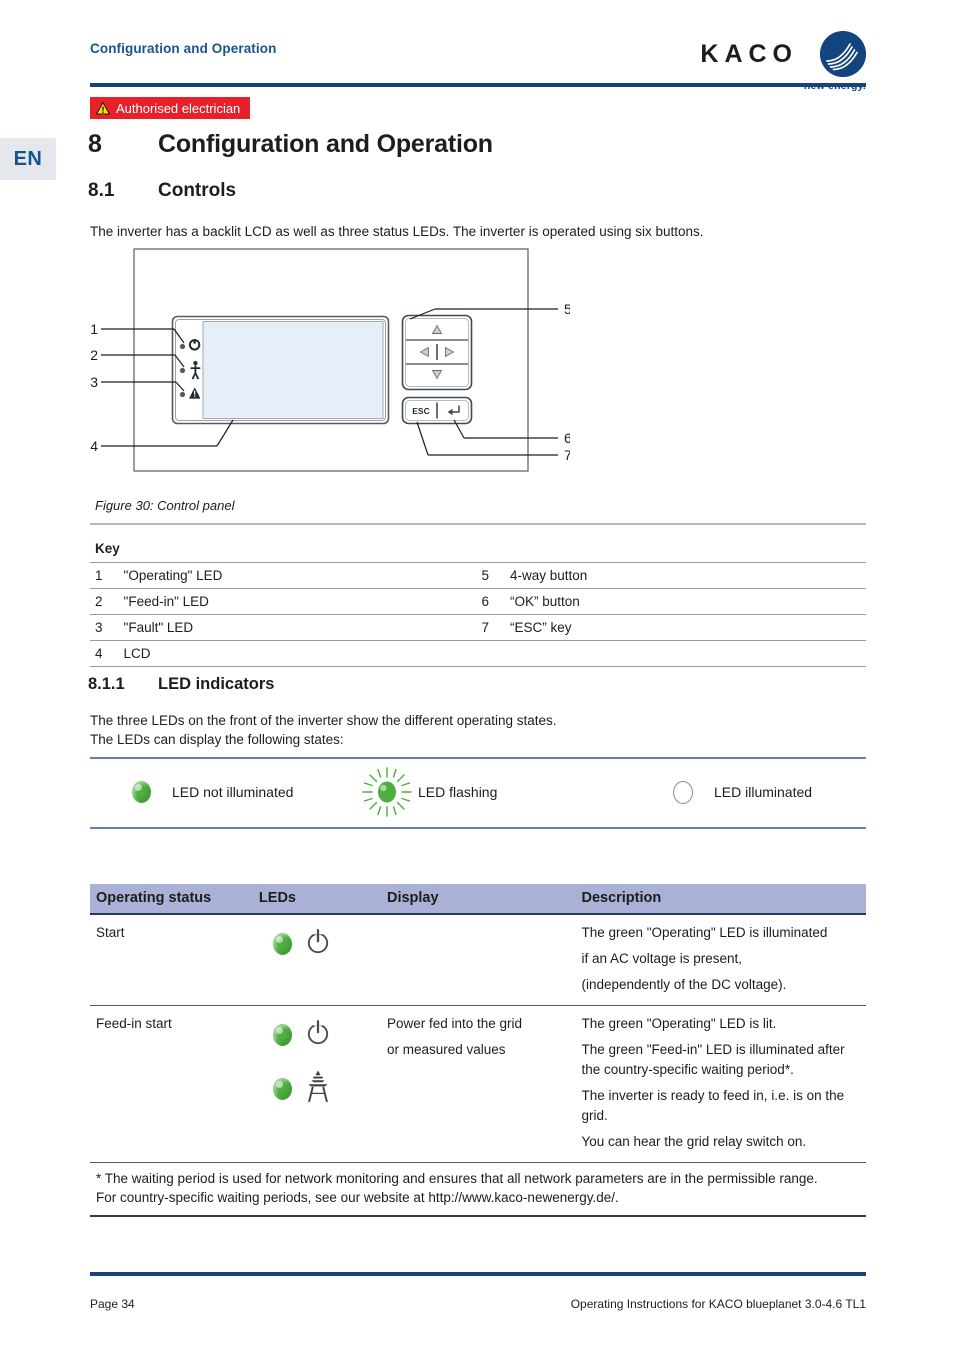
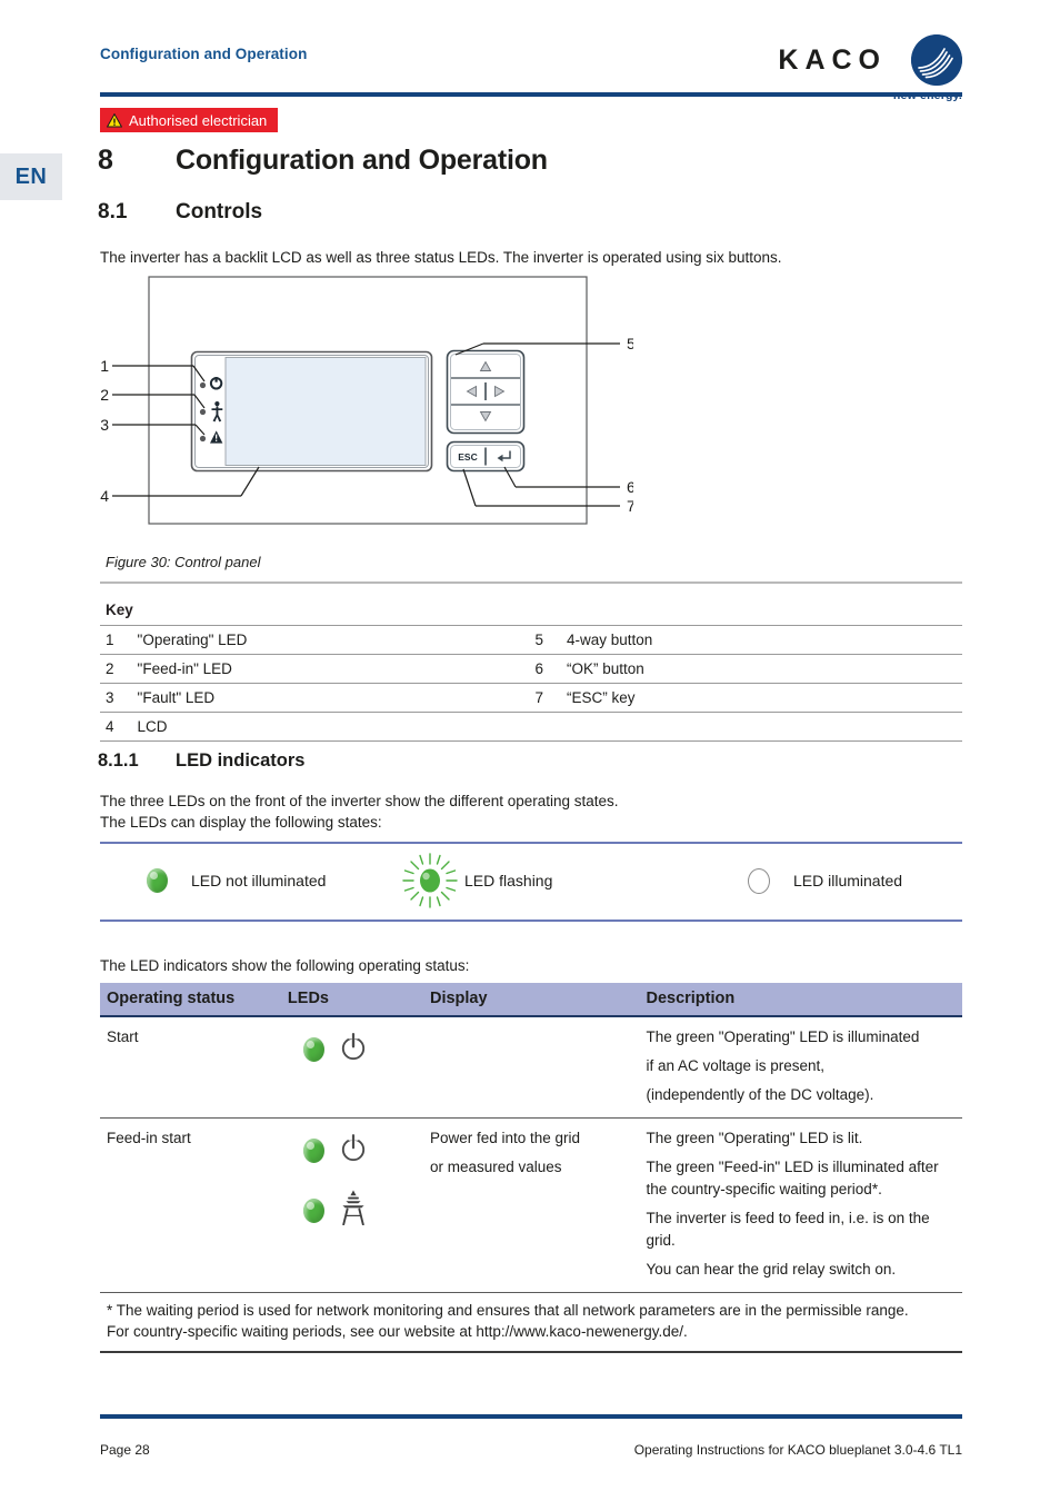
  Configuration and Operation
  KACO
  EN
  Authorised electrician
  8 Configuration and Operation
  8.1 Controls
  The inverter has a backlit LCD as well as three status LEDs. The inverter is operated using six buttons.
  ESC
  1
  2
  3
  4
  5
  6
  7
  Figure 30: Control panel
  Key
  1	"Operating" LED	5	4-way button
  2	"Feed-in" LED	6	“OK” button
  3	"Fault" LED	7	“ESC” key
  4	LCD
  8.1.1 LED indicators
  The three LEDs on the front of the inverter show the different operating states.
  The LEDs can display the following states:
  LED not illuminated
  LED flashing
  LED illuminated
+ The LED indicators show the following operating status:
  Operating status	LEDs	Display	Description
  Start			The green "Operating" LED is illuminated if an AC voltage is present, (independently of the DC voltage).
- Feed-in start		Power fed into the grid or measured values	The green "Operating" LED is lit. The green "Feed-in" LED is illuminated after the country-specific waiting period*. The inverter is ready to feed in, i.e. is on the grid. You can hear the grid relay switch on.
+ Feed-in start		Power fed into the grid or measured values	The green "Operating" LED is lit. The green "Feed-in" LED is illuminated after the country-specific waiting period*. The inverter is feed to feed in, i.e. is on the grid. You can hear the grid relay switch on.
  * The waiting period is used for network monitoring and ensures that all network parameters are in the permissible range. For country-specific waiting periods, see our website at http://www.kaco-newenergy.de/.
- Page 34
+ Page 28
  Operating Instructions for KACO blueplanet 3.0-4.6 TL1
